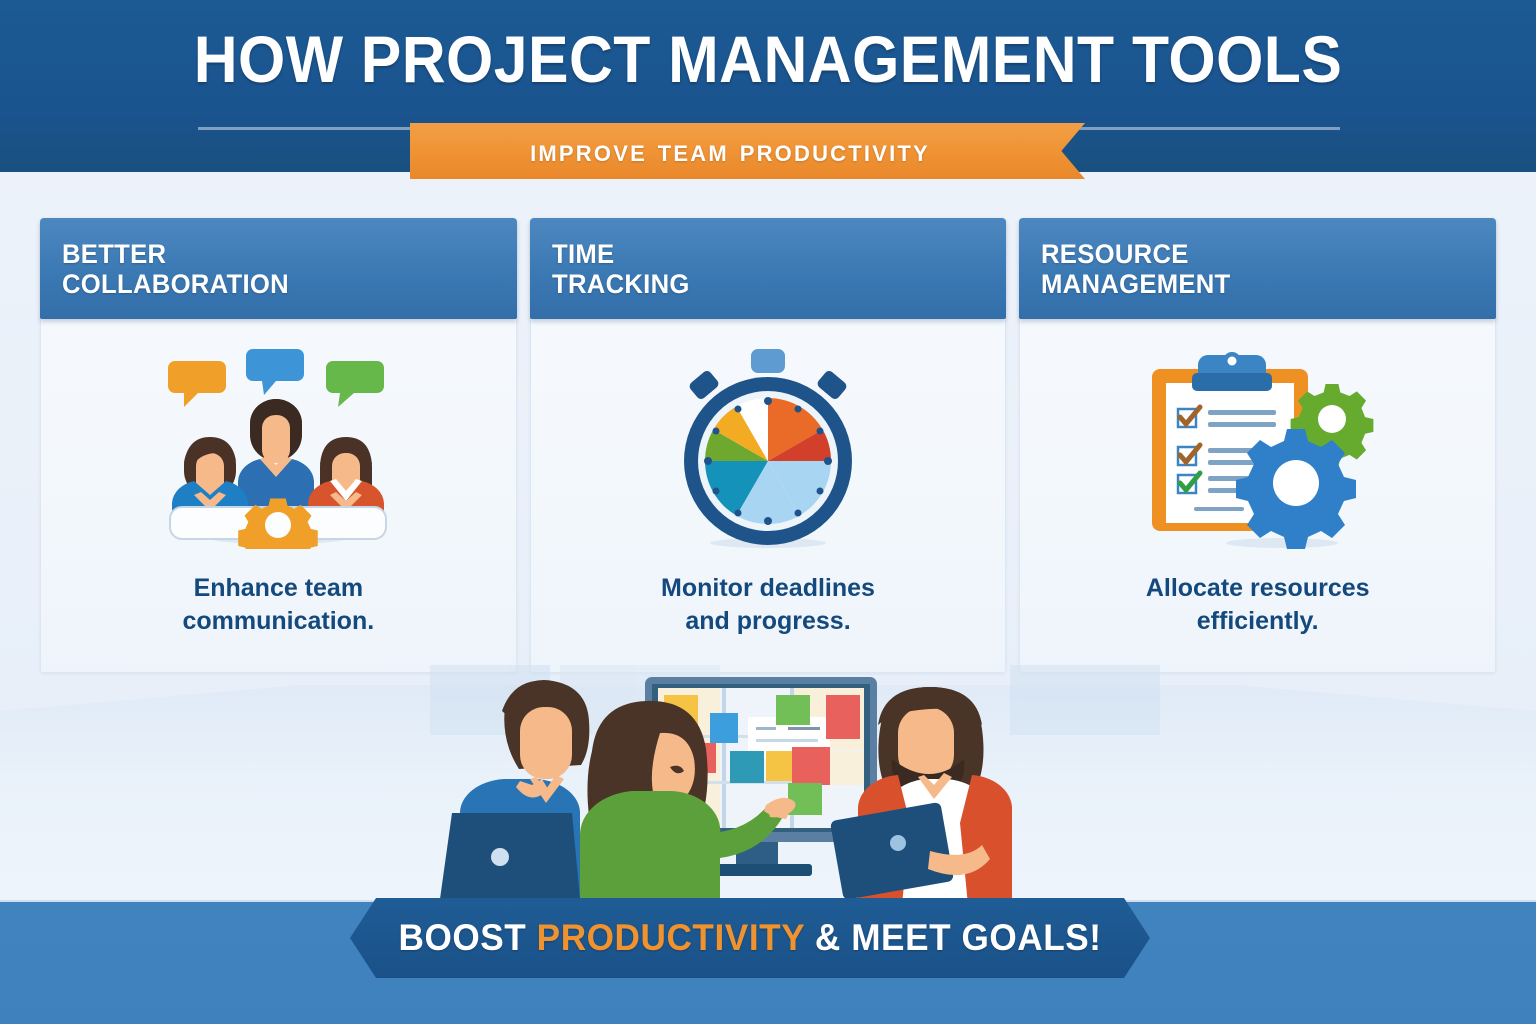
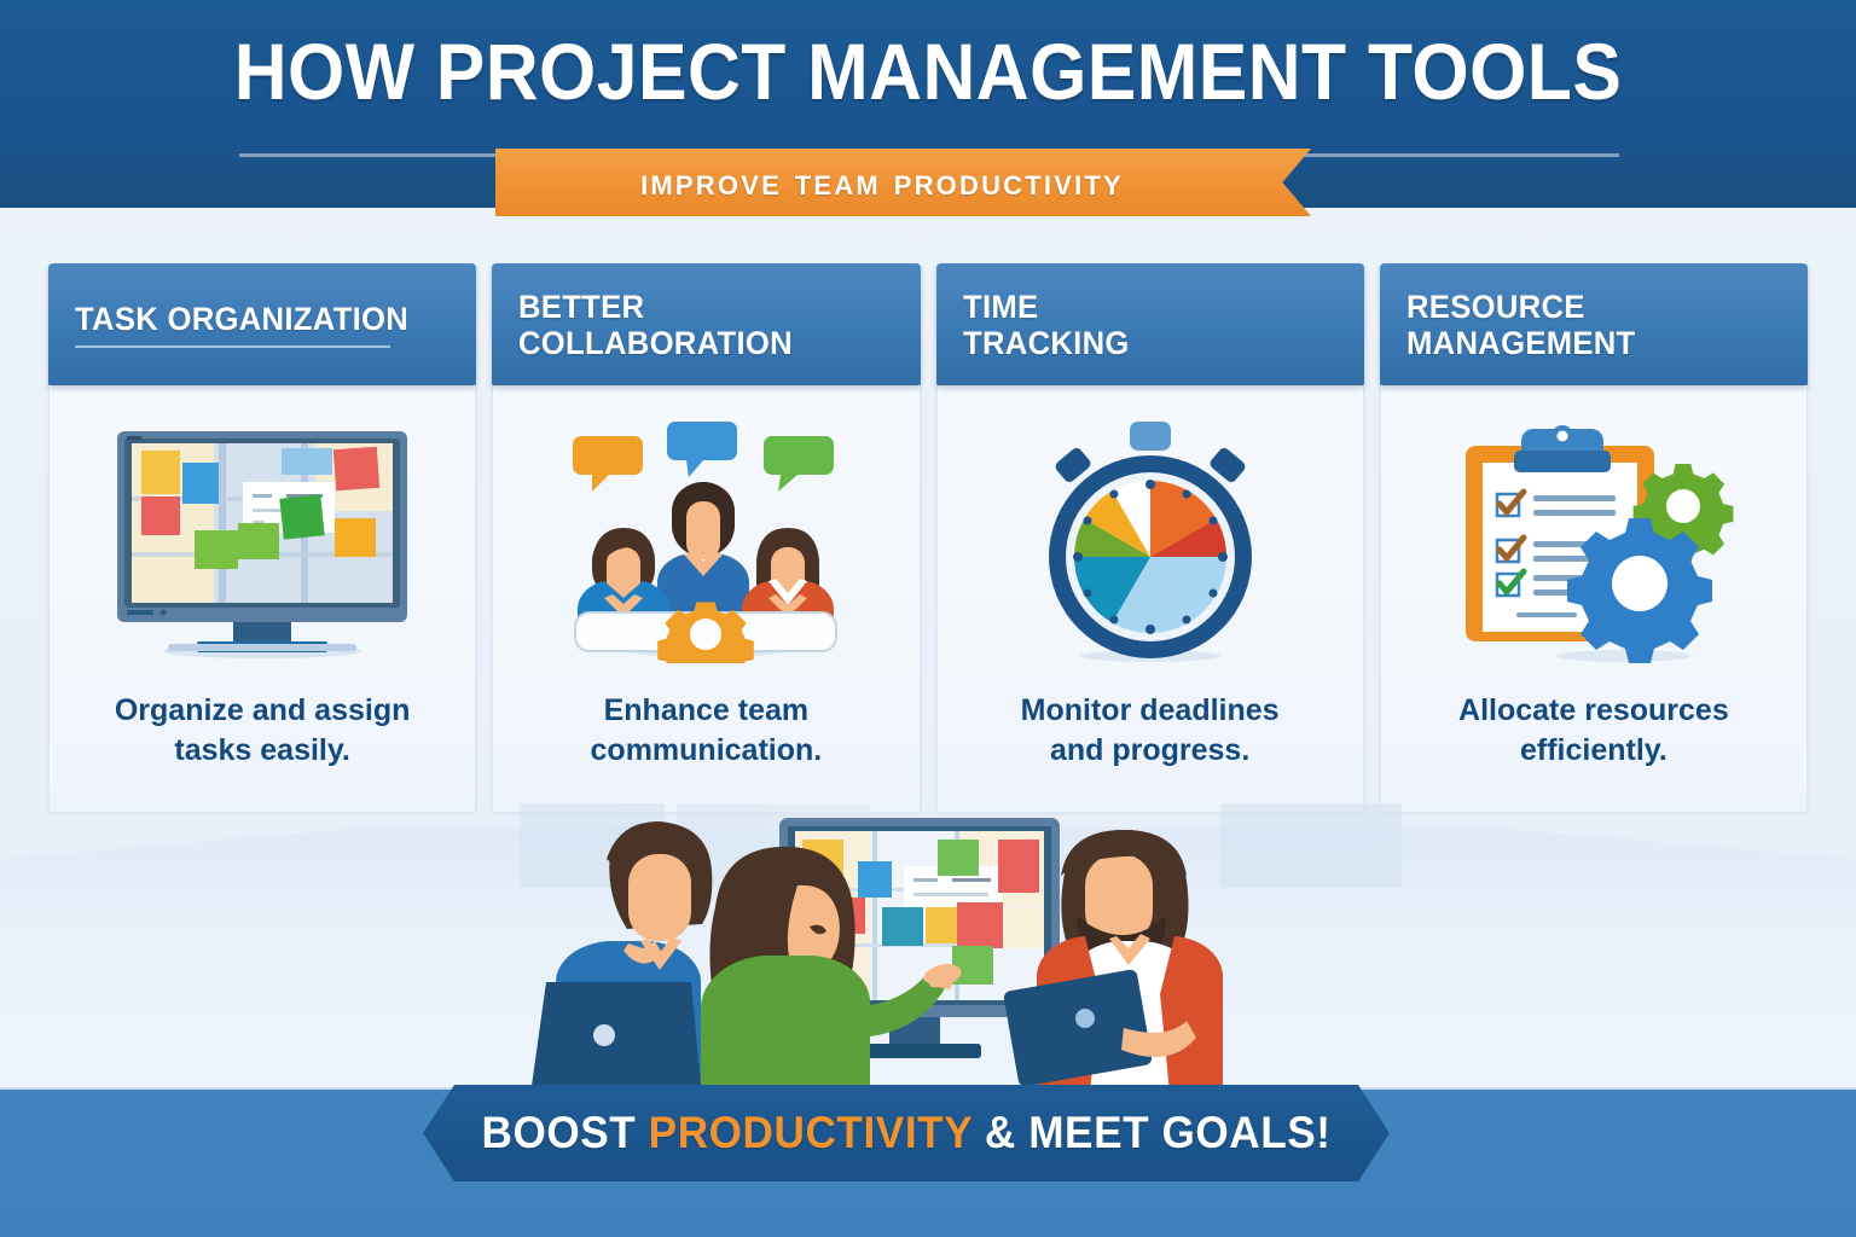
  HOW PROJECT MANAGEMENT TOOLS
  improve team productivity
+ TASK ORGANIZATION
+ Organize and assign
+ tasks easily.
  BETTER
  COLLABORATION
  Enhance team
  communication.
  TIME
  TRACKING
  Monitor deadlines
  and progress.
  RESOURCE
  MANAGEMENT
  Allocate resources
  efficiently.
  BOOST PRODUCTIVITY & MEET GOALS!
